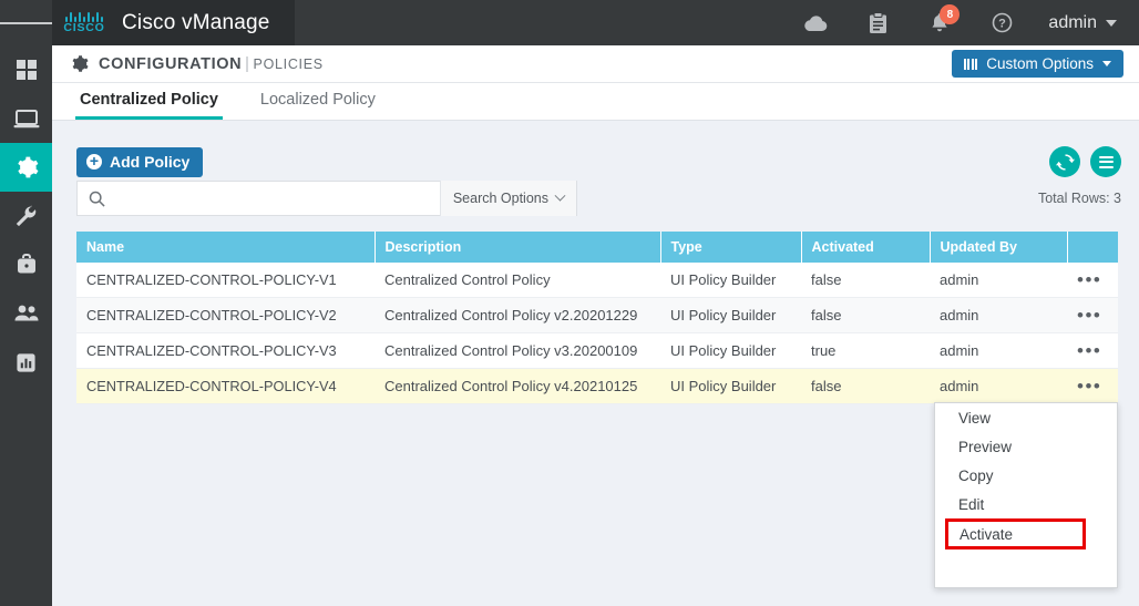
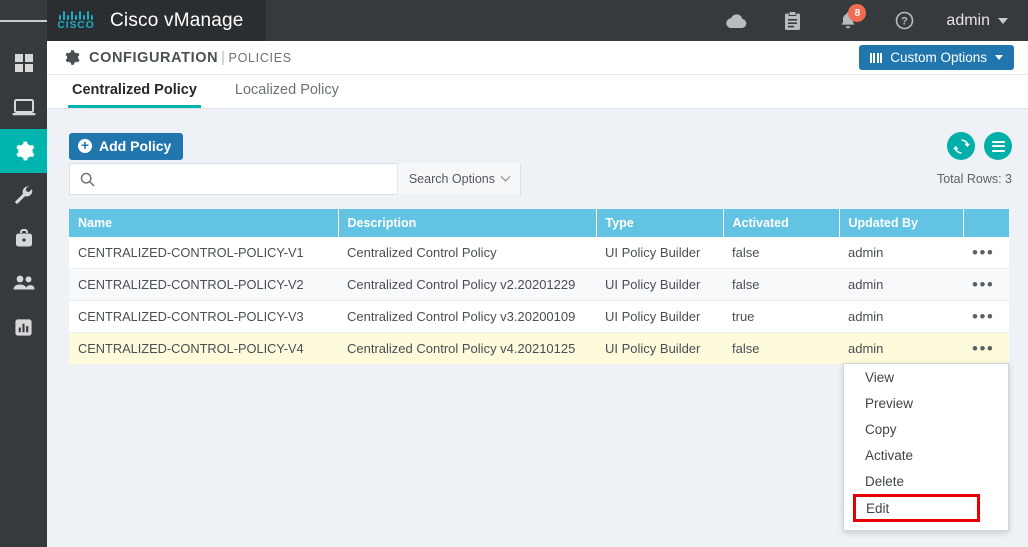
  CISCO
  Cisco vManage
  8
  ?
  admin
  CONFIGURATION | POLICIES
  Custom Options
  Centralized Policy
  Localized Policy
  +
  Add Policy
  Search Options
  Total Rows: 3
  Name	Description	Type	Activated	Updated By
  CENTRALIZED-CONTROL-POLICY-V1	Centralized Control Policy	UI Policy Builder	false	admin	•••
  CENTRALIZED-CONTROL-POLICY-V2	Centralized Control Policy v2.20201229	UI Policy Builder	false	admin	•••
  CENTRALIZED-CONTROL-POLICY-V3	Centralized Control Policy v3.20200109	UI Policy Builder	true	admin	•••
  CENTRALIZED-CONTROL-POLICY-V4	Centralized Control Policy v4.20210125	UI Policy Builder	false	admin	•••
  View
  Preview
  Copy
- Edit
+ Activate
+ Delete
- Activate
+ Edit
